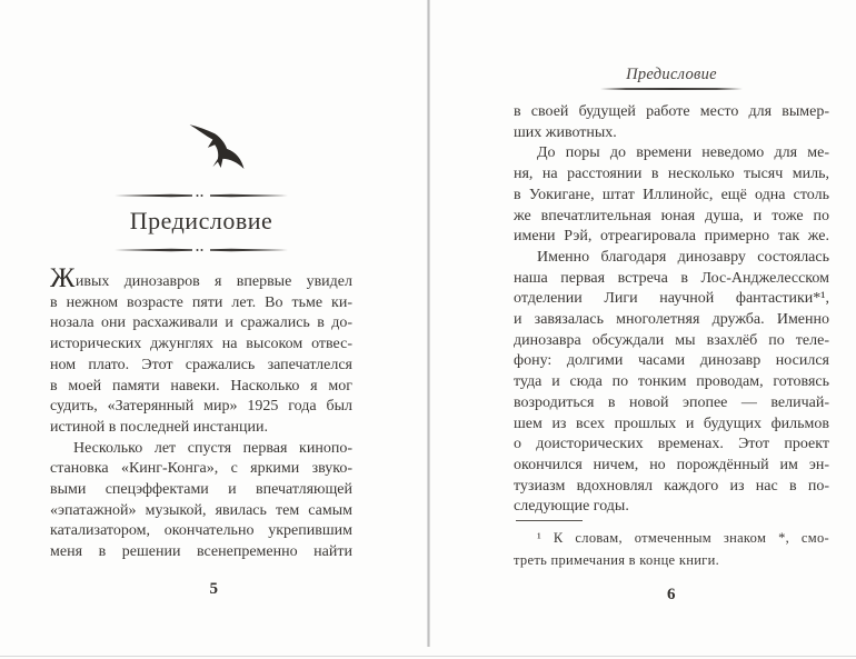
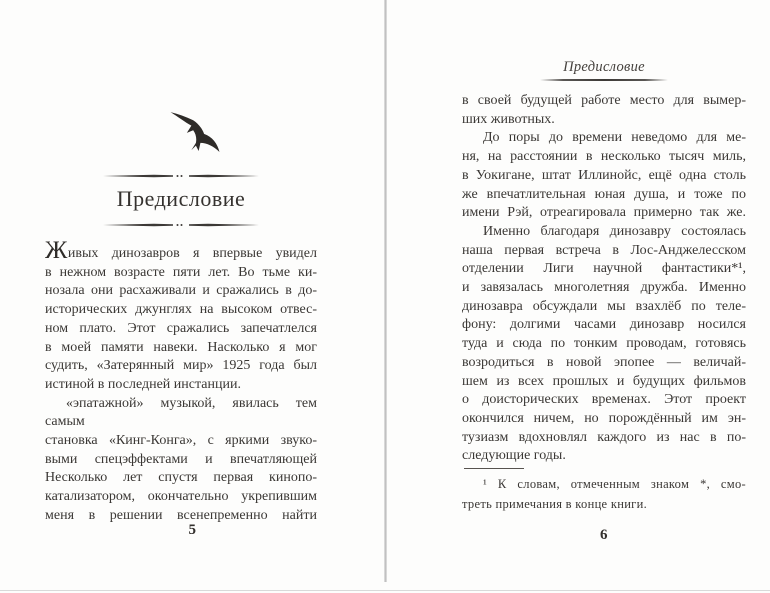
  Предисловие
  Живых динозавров я впервые увидел
  в нежном возрасте пяти лет. Во тьме ки-
  нозала они расхаживали и сражались в до-
  исторических джунглях на высоком отвес-
  ном плато. Этот сражались запечатлелся
  в моей памяти навеки. Насколько я мог
  судить, «Затерянный мир» 1925 года был
  истиной в последней инстанции.
- Несколько лет спустя первая кинопо-
+ «эпатажной» музыкой, явилась тем самым
  становка «Кинг-Конга», с яркими звуко-
  выми спецэффектами и впечатляющей
- «эпатажной» музыкой, явилась тем самым
+ Несколько лет спустя первая кинопо-
  катализатором, окончательно укрепившим
  меня в решении всенепременно найти
  5
  Предисловие
  в своей будущей работе место для вымер-
  ших животных.
  До поры до времени неведомо для ме-
  ня, на расстоянии в несколько тысяч миль,
  в Уокигане, штат Иллинойс, ещё одна столь
  же впечатлительная юная душа, и тоже по
  имени Рэй, отреагировала примерно так же.
  Именно благодаря динозавру состоялась
  наша первая встреча в Лос-Анджелесском
  отделении Лиги научной фантастики*¹,
  и завязалась многолетняя дружба. Именно
  динозавра обсуждали мы взахлёб по теле-
  фону: долгими часами динозавр носился
  туда и сюда по тонким проводам, готовясь
  возродиться в новой эпопее — величай-
  шем из всех прошлых и будущих фильмов
  о доисторических временах. Этот проект
  окончился ничем, но порождённый им эн-
  тузиазм вдохновлял каждого из нас в по-
  следующие годы.
  ¹ К словам, отмеченным знаком *, смо-
  треть примечания в конце книги.
  6
